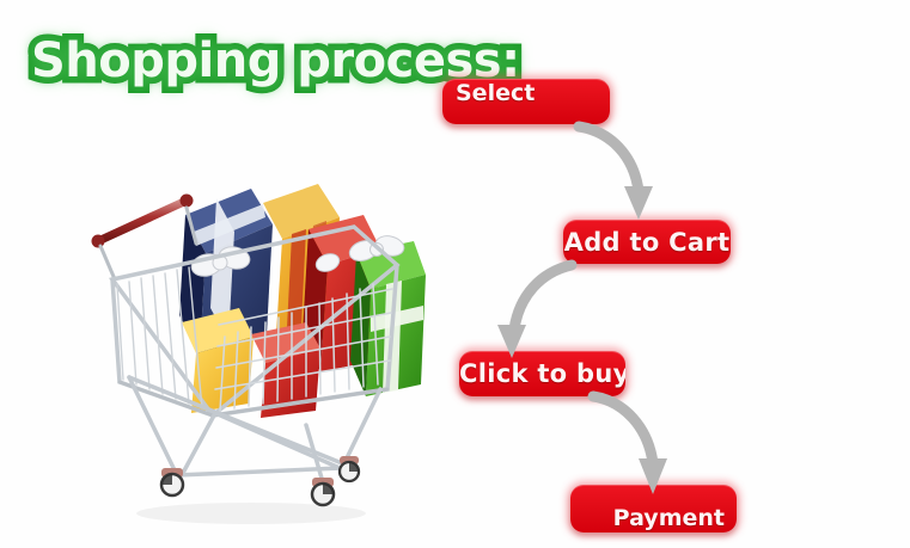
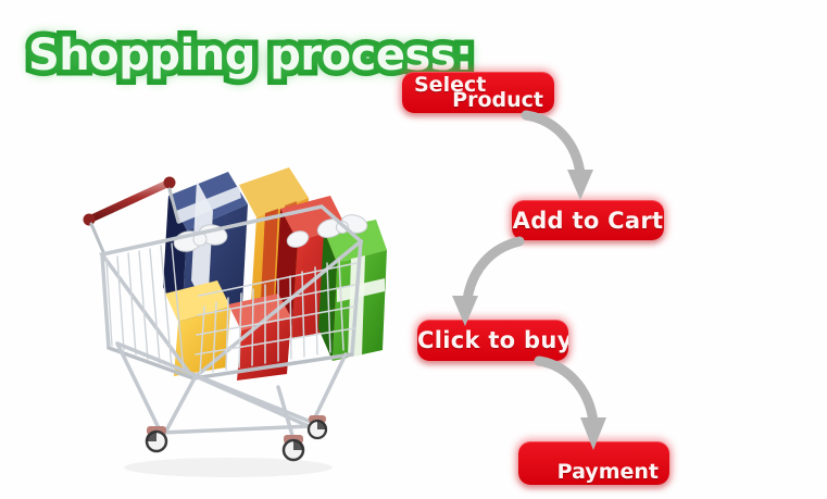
  Shopping process:
  Select
+ Product
  Add to Cart
  Click to buy
  Payment
